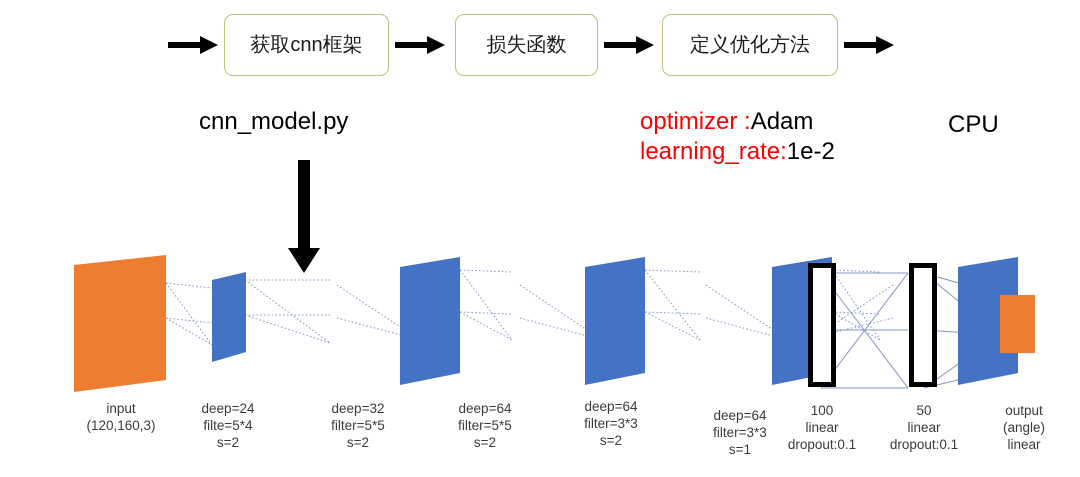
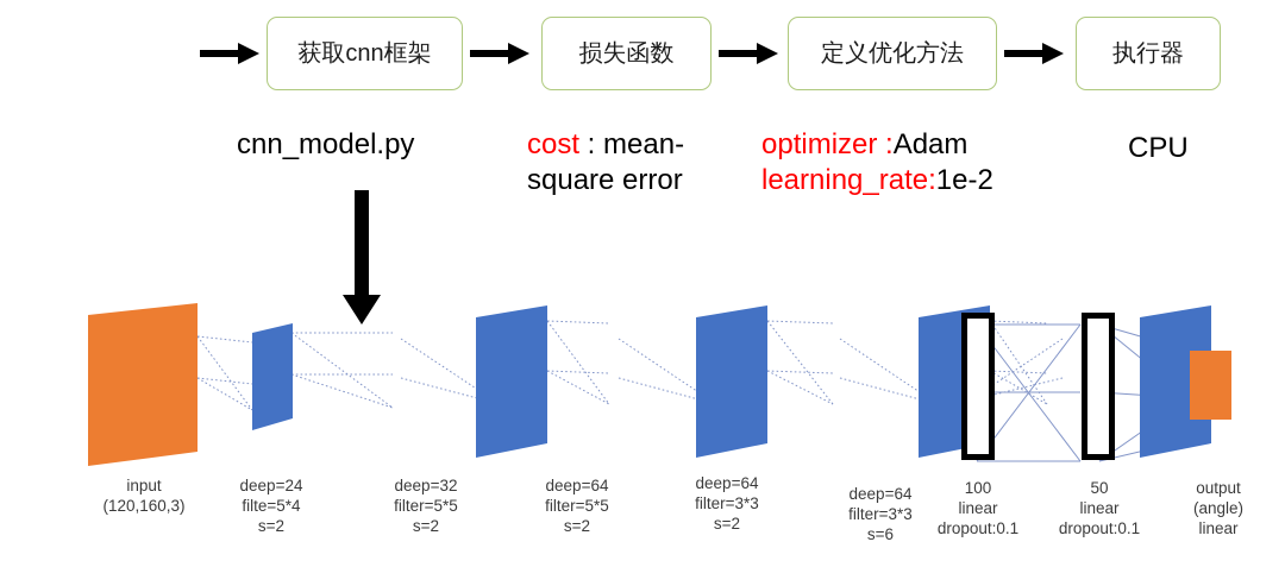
  获取cnn框架
  损失函数
  定义优化方法
+ 执行器
  cnn_model.py
+ cost : mean-
+ square error
  optimizer :Adam
  learning_rate:1e-2
  CPU
  input
  (120,160,3)
  deep=24
  filte=5*4
  s=2
  deep=32
  filter=5*5
  s=2
  deep=64
  filter=5*5
  s=2
  deep=64
  filter=3*3
  s=2
  deep=64
  filter=3*3
- s=1
+ s=6
  100
  linear
  dropout:0.1
  50
  linear
  dropout:0.1
  output
  (angle)
  linear
